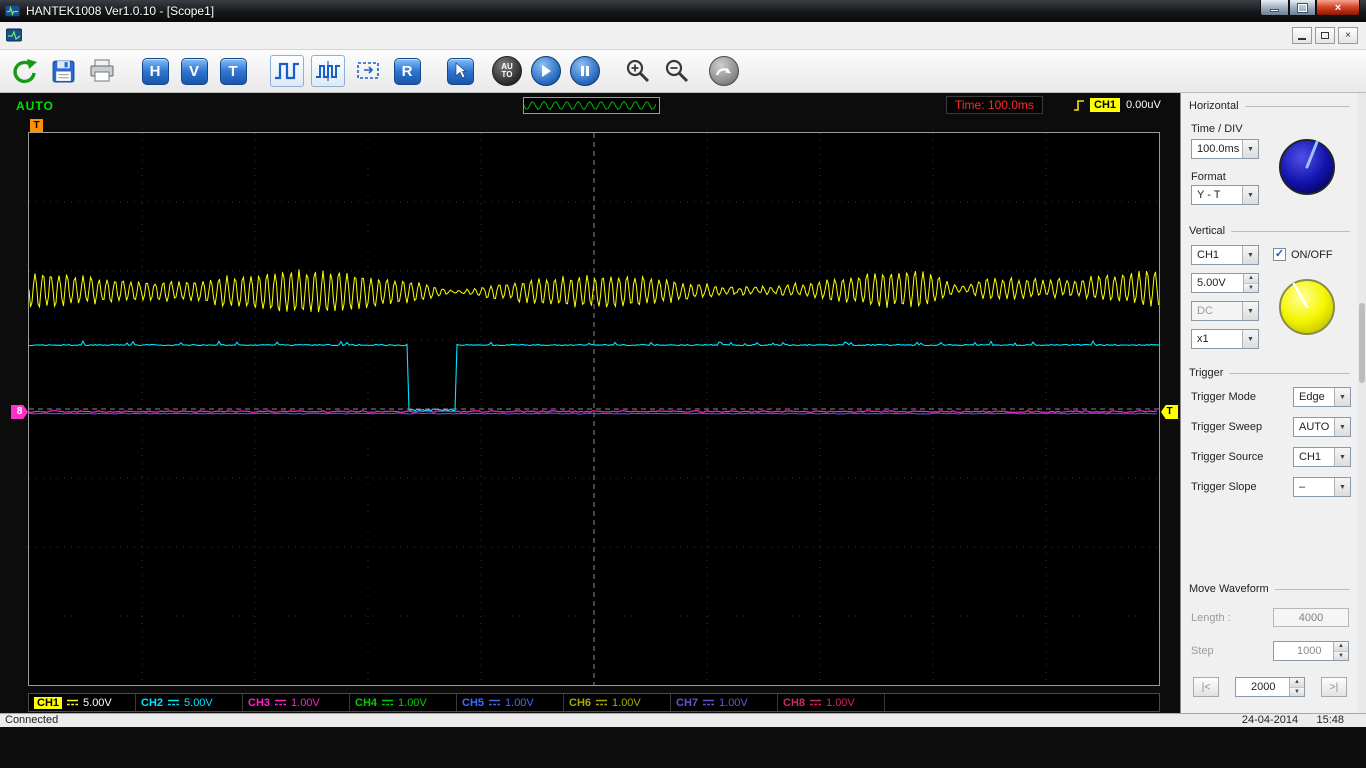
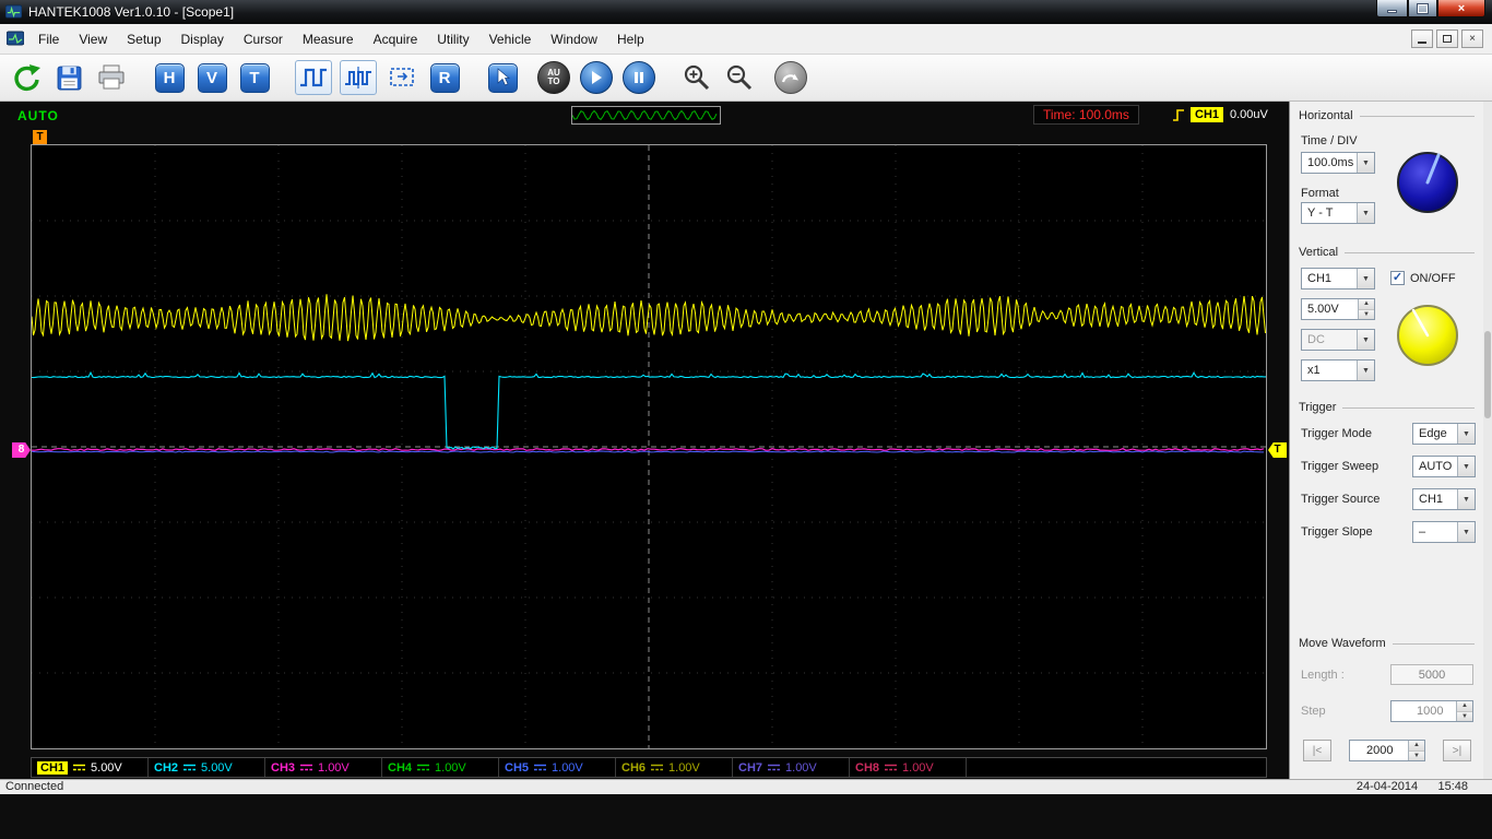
  HANTEK1008 Ver1.0.10 - [Scope1]
  ×
+ File
+ View
+ Setup
+ Display
+ Cursor
+ Measure
+ Acquire
+ Utility
+ Vehicle
+ Window
+ Help
  ×
  H
  V
  T
  R
  AU
  TO
  AUTO
  Time: 100.0ms
  CH1
  0.00uV
  T
  8
  T
  CH1
  5.00V
  CH2
  5.00V
  CH3
  1.00V
  CH4
  1.00V
  CH5
  1.00V
  CH6
  1.00V
  CH7
  1.00V
  CH8
  1.00V
  Horizontal
  Time / DIV
  100.0ms
  Format
  Y - T
  Vertical
  CH1
  ✓
  ON/OFF
  5.00V
  DC
  x1
  Trigger
  Trigger Mode
  Edge
  Trigger Sweep
  AUTO
  Trigger Source
  CH1
  Trigger Slope
  –
  Move Waveform
  Length :
- 4000
+ 5000
  Step
  1000
  |<
  2000
  >|
  Connected
  24-04-2014 15:48
